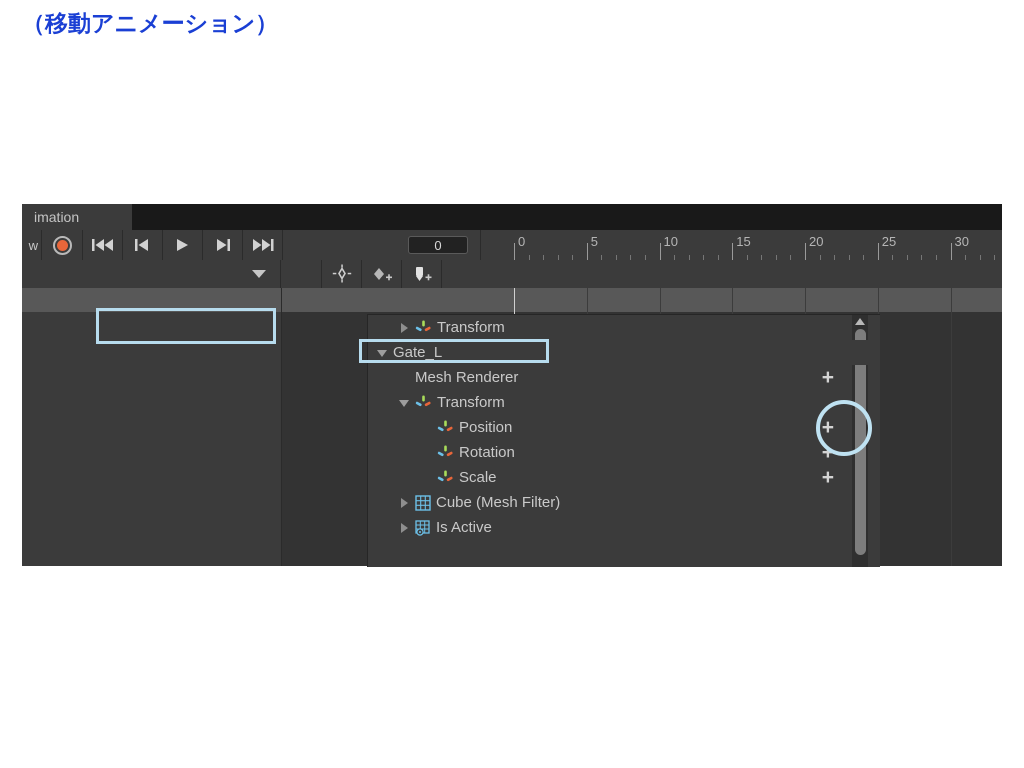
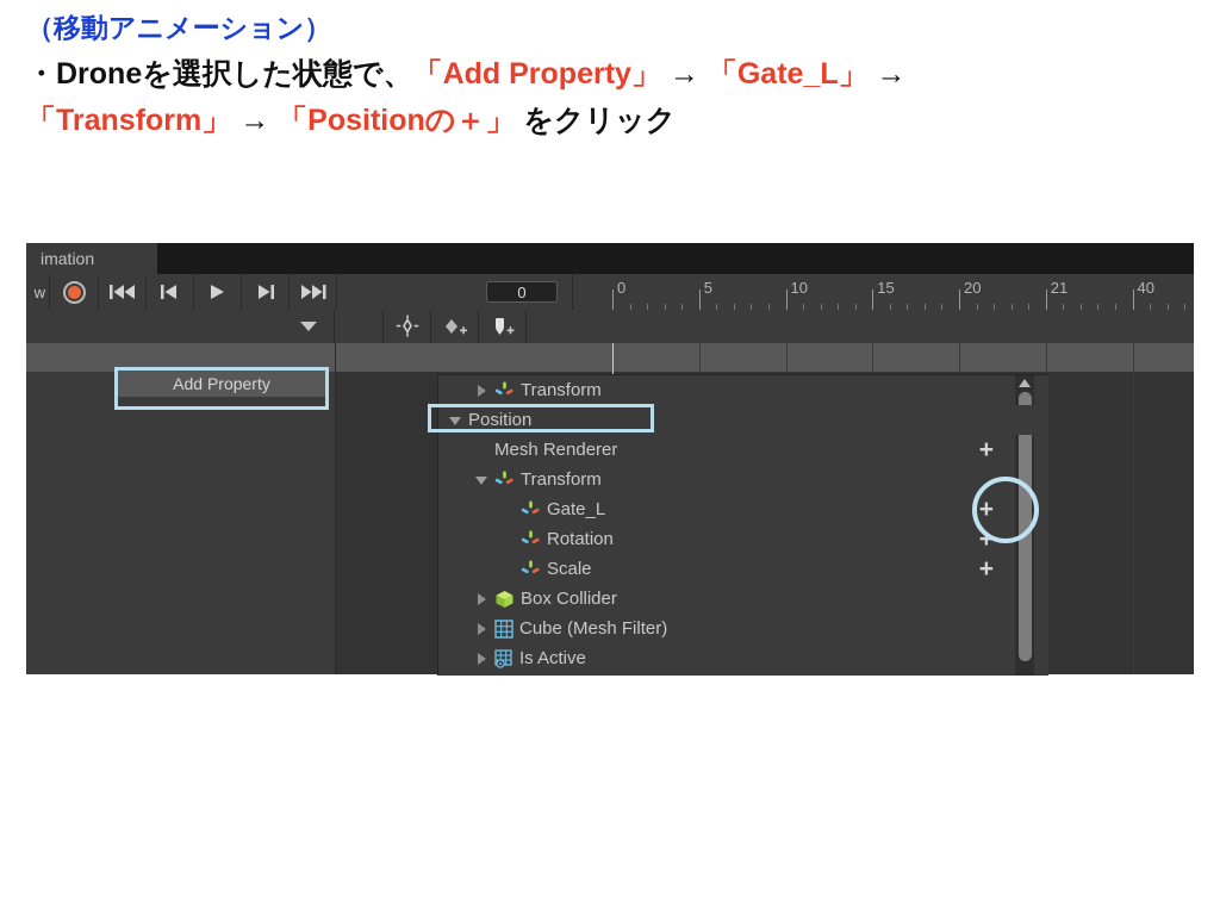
  （移動アニメーション）
+ ・Droneを選択した状態で、「Add Property」 → 「Gate_L」 →
+ 「Transform」 → 「Positionの＋」 をクリック
  imation
  w
  0
  0
  5
  10
  15
  20
- 25
+ 21
- 30
+ 40
+ Add Property
  Transform
- Gate_L
+ Position
  Mesh Renderer
  +
  Transform
- Position
+ Gate_L
  +
  Rotation
  +
  Scale
  +
+ Box Collider
  Cube (Mesh Filter)
  Is Active
